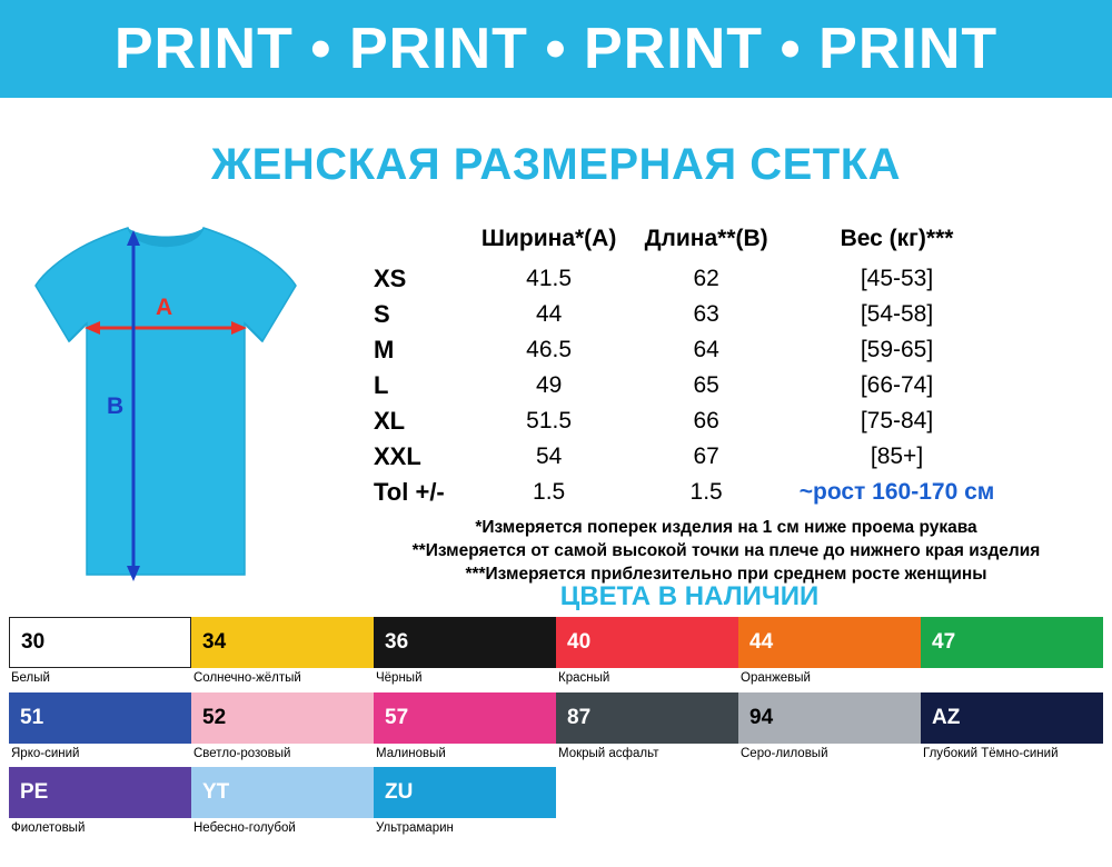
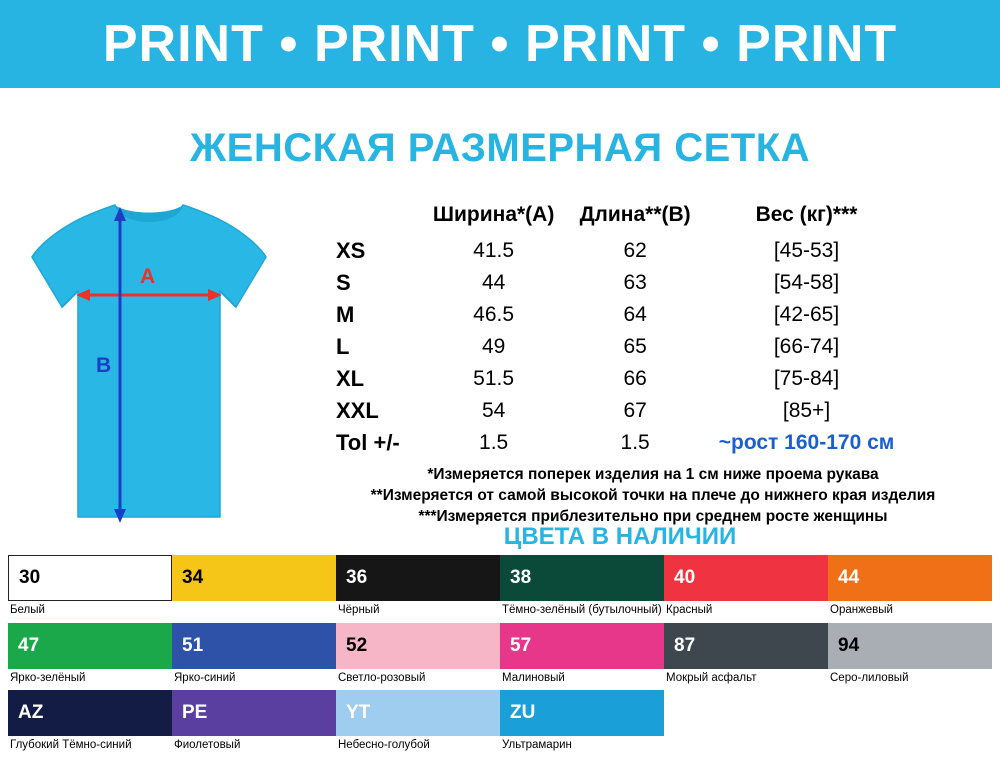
  PRINT • PRINT • PRINT • PRINT
  ЖЕНСКАЯ РАЗМЕРНАЯ СЕТКА
  A
  B
  	Ширина*(A)	Длина**(B)	Вес (кг)***
  XS	41.5	62	[45-53]
  S	44	63	[54-58]
- M	46.5	64	[59-65]
+ M	46.5	64	[42-65]
  L	49	65	[66-74]
  XL	51.5	66	[75-84]
  XXL	54	67	[85+]
  Tol +/-	1.5	1.5	~рост 160-170 см
  *Измеряется поперек изделия на 1 см ниже проема рукава
  **Измеряется от самой высокой точки на плече до нижнего края изделия
  ***Измеряется приблезительно при среднем росте женщины
  ЦВЕТА В НАЛИЧИИ
  30
  Белый
  34
- Солнечно-жёлтый
  36
  Чёрный
+ 38
+ Тёмно-зелёный (бутылочный)
  40
  Красный
  44
  Оранжевый
  47
+ Ярко-зелёный
  51
  Ярко-синий
  52
  Светло-розовый
  57
  Малиновый
  87
  Мокрый асфальт
  94
  Серо-лиловый
  AZ
  Глубокий Тёмно-синий
  PE
  Фиолетовый
  YT
  Небесно-голубой
  ZU
  Ультрамарин
